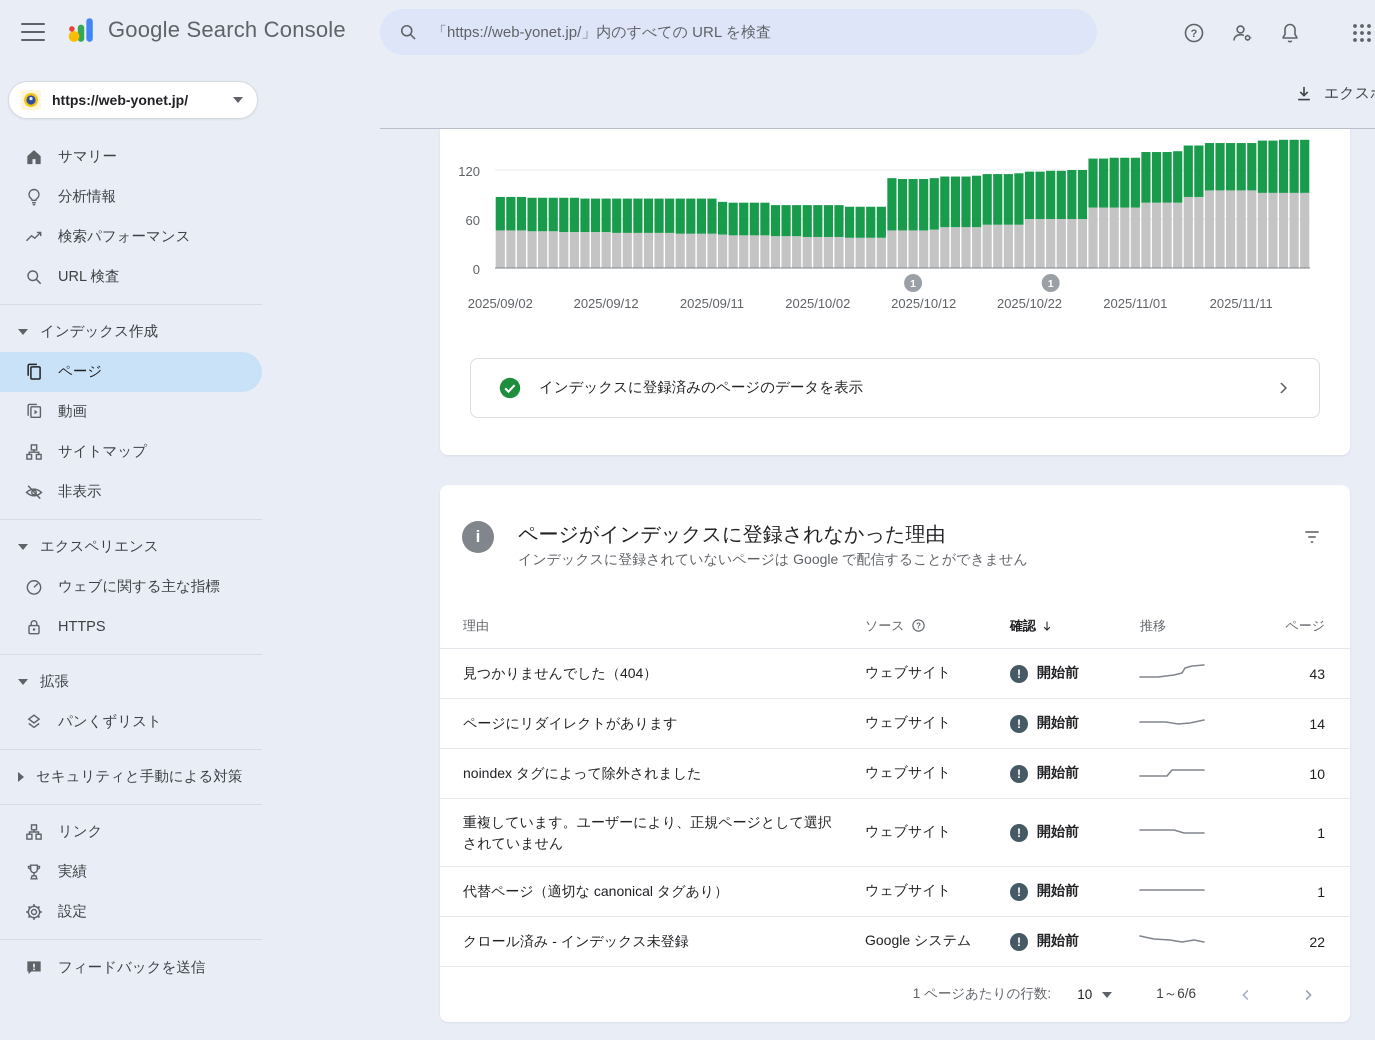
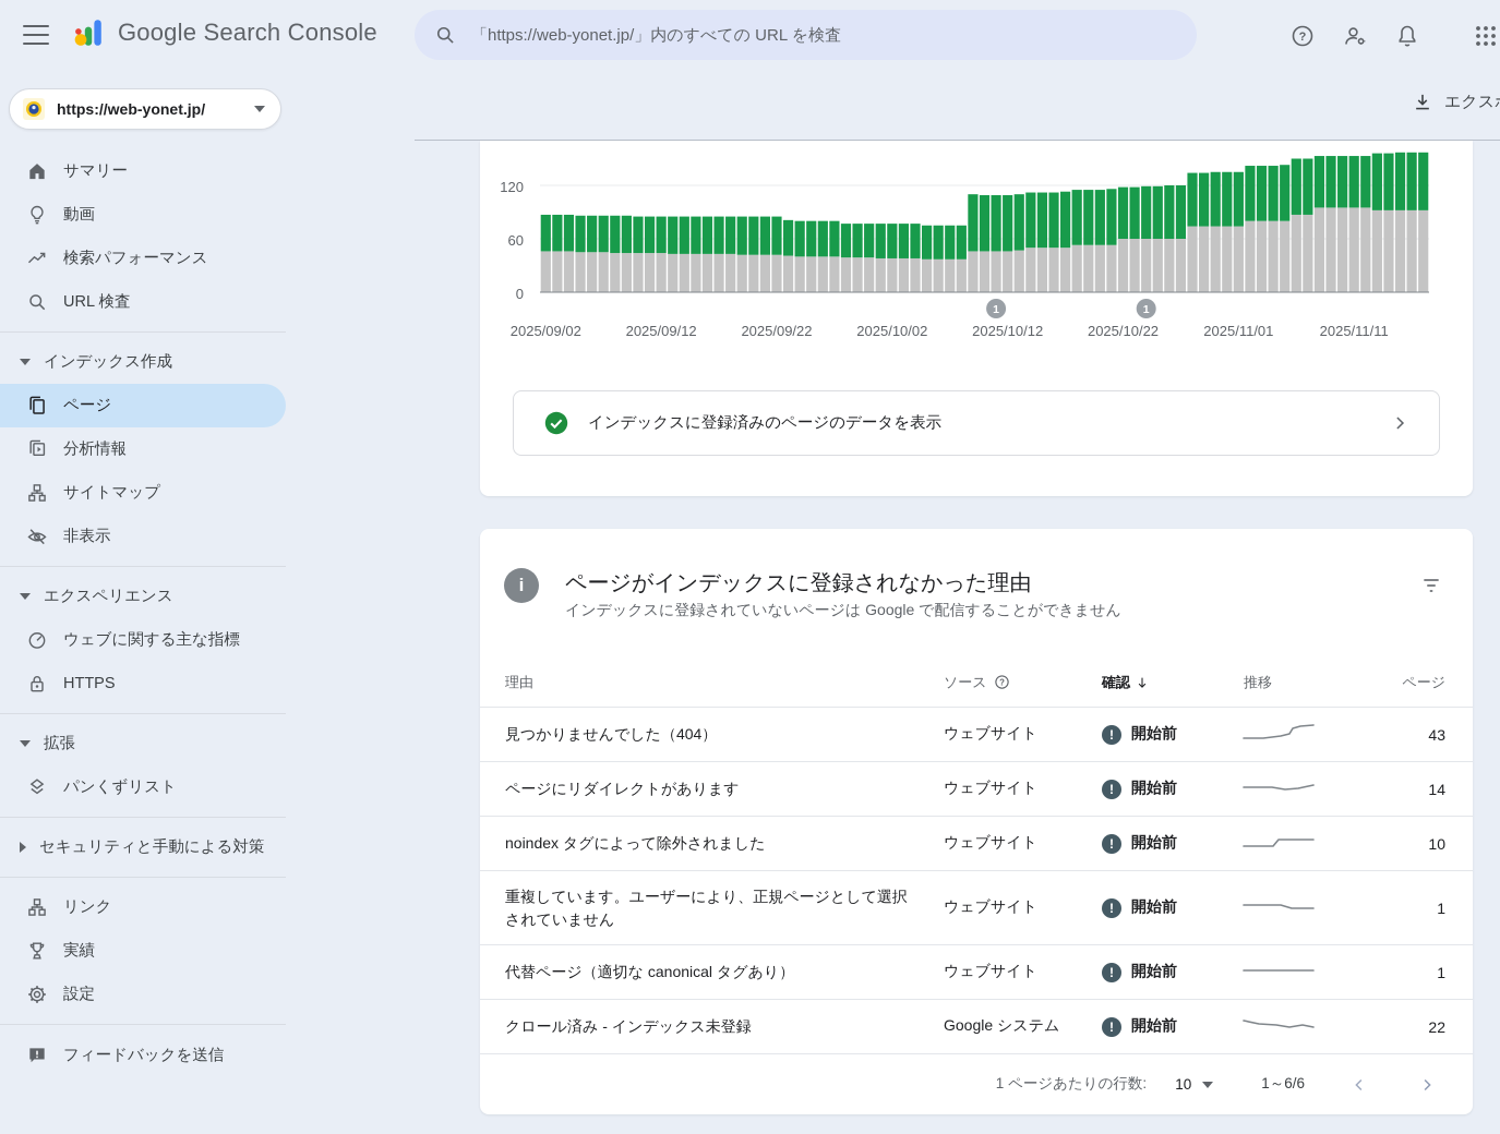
  Google Search Console
  「https://web-yonet.jp/」内のすべての URL を検査
  ?
  https://web-yonet.jp/
  サマリー
- 分析情報
+ 動画
  検索パフォーマンス
  URL 検査
  インデックス作成
  ページ
- 動画
+ 分析情報
  サイトマップ
  非表示
  エクスペリエンス
  ウェブに関する主な指標
  HTTPS
  拡張
  パンくずリスト
  セキュリティと手動による対策
  リンク
  実績
  設定
  フィードバックを送信
  120
  60
  0
  2025/09/02
  2025/09/12
- 2025/09/11
+ 2025/09/22
  2025/10/02
  2025/10/12
  2025/10/22
  2025/11/01
  2025/11/11
  1
  1
  インデックスに登録済みのページのデータを表示
  i
  ページがインデックスに登録されなかった理由
  インデックスに登録されていないページは Google で配信することができません
  理由
  ソース
  ?
  確認
  推移
  ページ
  見つかりませんでした（404）
  ウェブサイト
  !
  開始前
  43
  ページにリダイレクトがあります
  ウェブサイト
  !
  開始前
  14
  noindex タグによって除外されました
  ウェブサイト
  !
  開始前
  10
  重複しています。ユーザーにより、正規ページとして選択されていません
  ウェブサイト
  !
  開始前
  1
  代替ページ（適切な canonical タグあり）
  ウェブサイト
  !
  開始前
  1
  クロール済み - インデックス未登録
  Google システム
  !
  開始前
  22
  1 ページあたりの行数:
  10
  1～6/6
